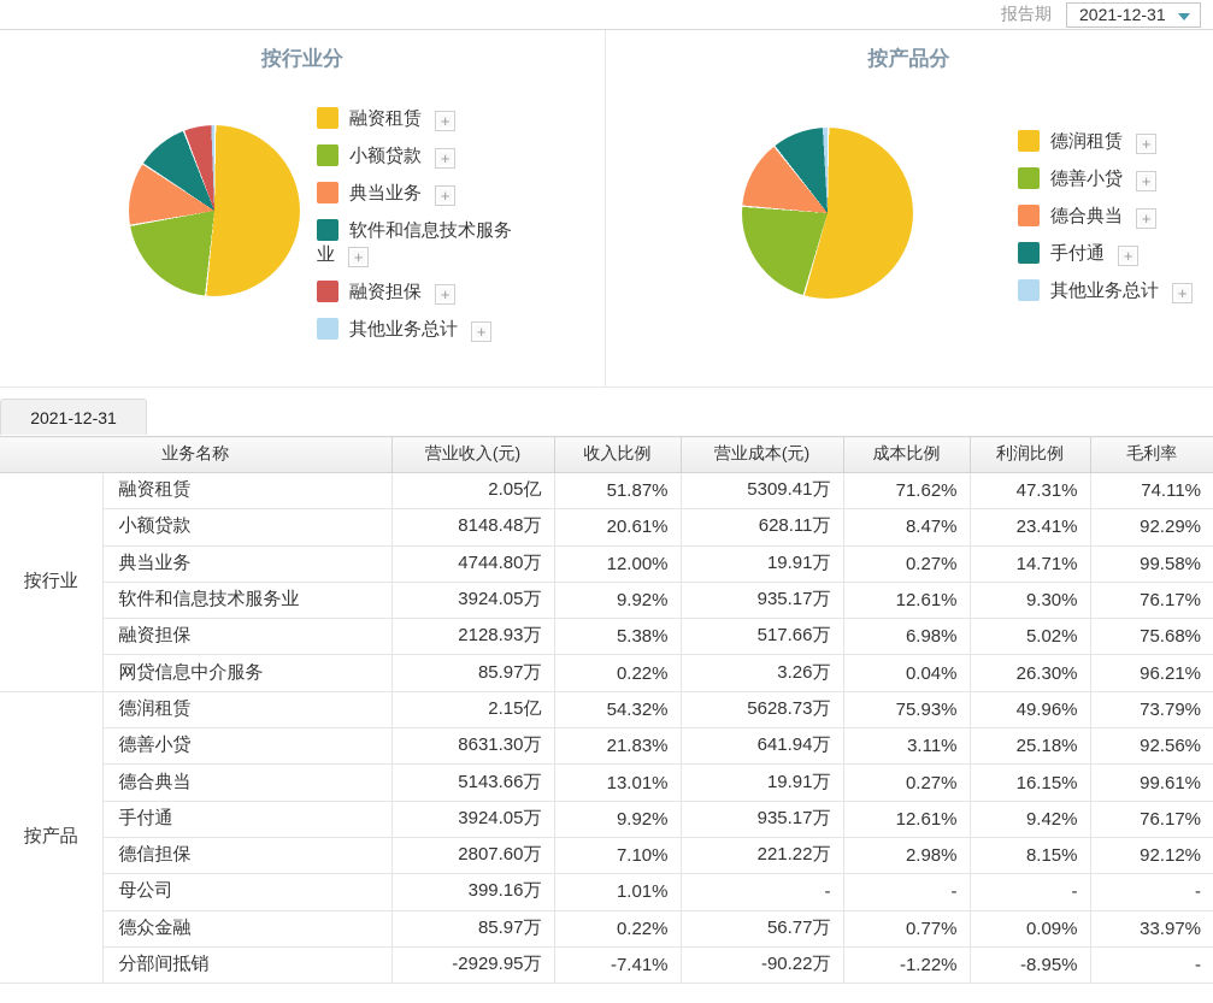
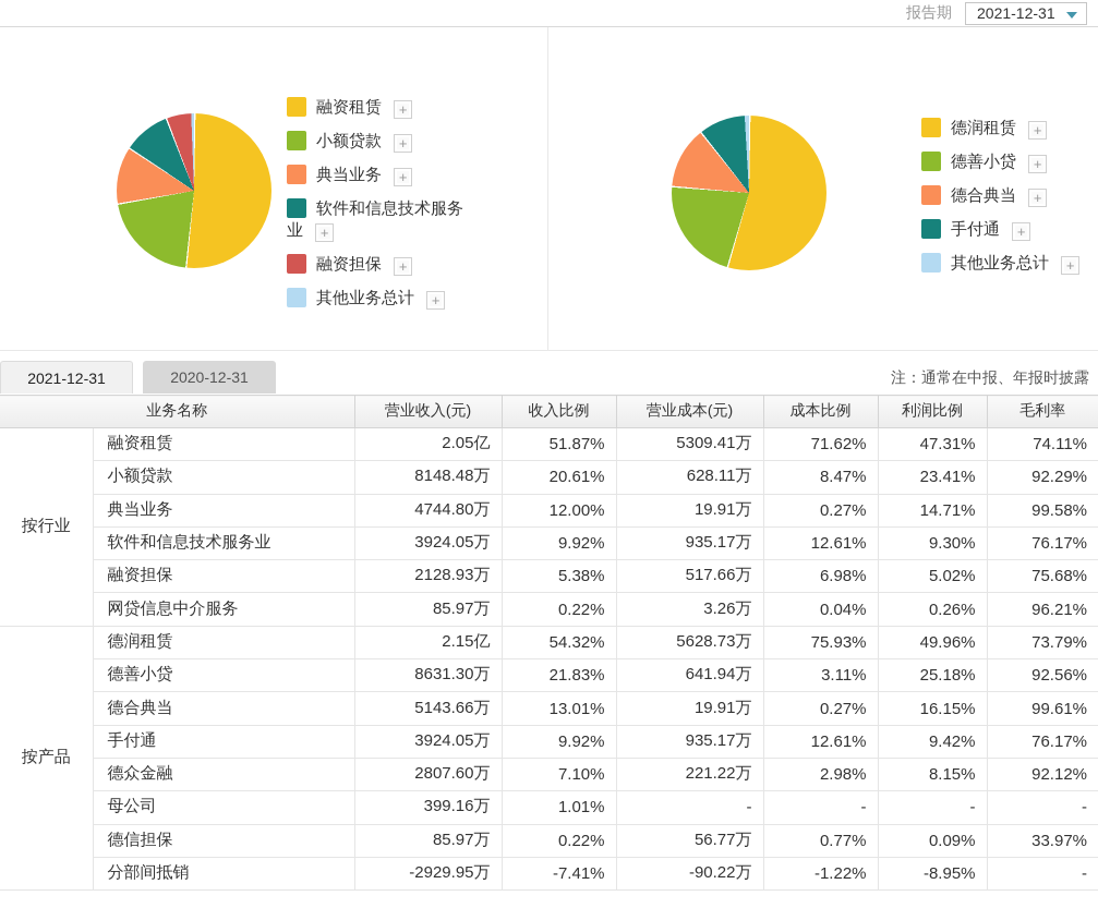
  报告期
  2021-12-31
- 按行业分
  融资租赁 +
  小额贷款 +
  典当业务 +
  软件和信息技术服务业 +
  融资担保 +
  其他业务总计 +
- 按产品分
  德润租赁 +
  德善小贷 +
  德合典当 +
  手付通 +
  其他业务总计 +
  2021-12-31
+ 2020-12-31
+ 注：通常在中报、年报时披露
  业务名称	营业收入(元)	收入比例	营业成本(元)	成本比例	利润比例	毛利率
  按行业	融资租赁	2.05亿	51.87%	5309.41万	71.62%	47.31%	74.11%
  小额贷款	8148.48万	20.61%	628.11万	8.47%	23.41%	92.29%
  典当业务	4744.80万	12.00%	19.91万	0.27%	14.71%	99.58%
  软件和信息技术服务业	3924.05万	9.92%	935.17万	12.61%	9.30%	76.17%
  融资担保	2128.93万	5.38%	517.66万	6.98%	5.02%	75.68%
- 网贷信息中介服务	85.97万	0.22%	3.26万	0.04%	26.30%	96.21%
+ 网贷信息中介服务	85.97万	0.22%	3.26万	0.04%	0.26%	96.21%
  按产品	德润租赁	2.15亿	54.32%	5628.73万	75.93%	49.96%	73.79%
  德善小贷	8631.30万	21.83%	641.94万	3.11%	25.18%	92.56%
  德合典当	5143.66万	13.01%	19.91万	0.27%	16.15%	99.61%
  手付通	3924.05万	9.92%	935.17万	12.61%	9.42%	76.17%
- 德信担保	2807.60万	7.10%	221.22万	2.98%	8.15%	92.12%
+ 德众金融	2807.60万	7.10%	221.22万	2.98%	8.15%	92.12%
  母公司	399.16万	1.01%	-	-	-	-
- 德众金融	85.97万	0.22%	56.77万	0.77%	0.09%	33.97%
+ 德信担保	85.97万	0.22%	56.77万	0.77%	0.09%	33.97%
  分部间抵销	-2929.95万	-7.41%	-90.22万	-1.22%	-8.95%	-
